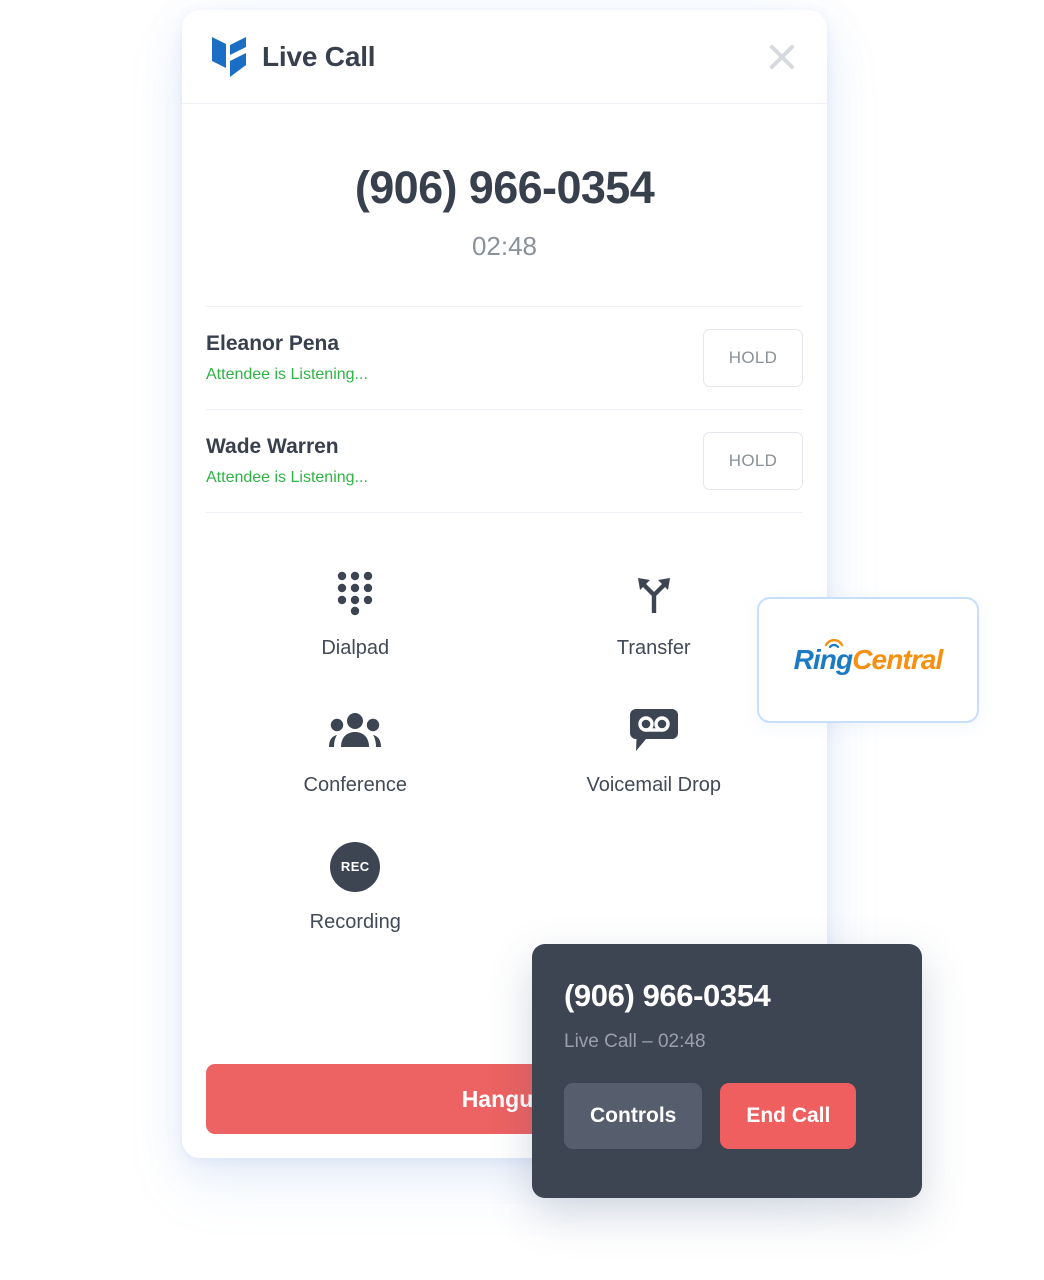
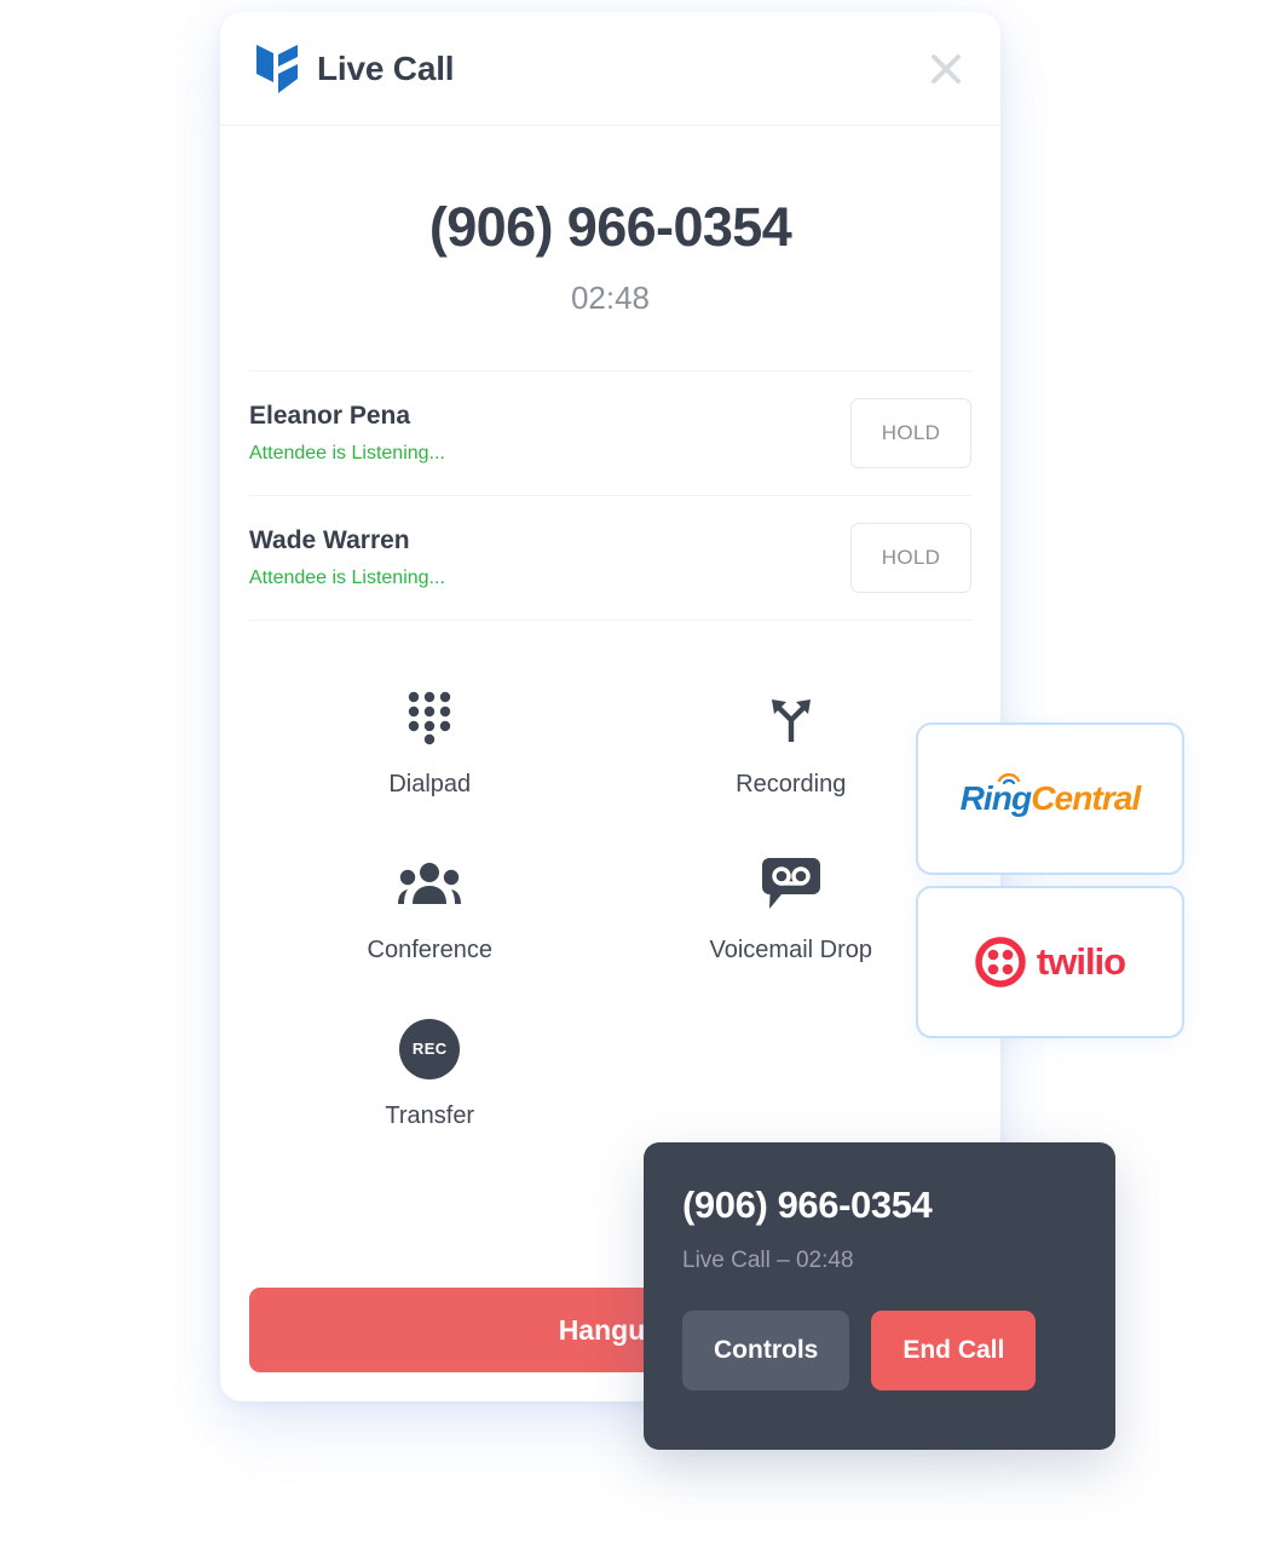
  Live Call
  (906) 966-0354
  02:48
  Eleanor Pena
  Attendee is Listening...
  HOLD
  Wade Warren
  Attendee is Listening...
  HOLD
  Dialpad
- Transfer
+ Recording
  Conference
  Voicemail Drop
  REC
- Recording
+ Transfer
  Hangu
  RingCentral
+ twilio
  (906) 966-0354
  Live Call – 02:48
  Controls
  End Call
